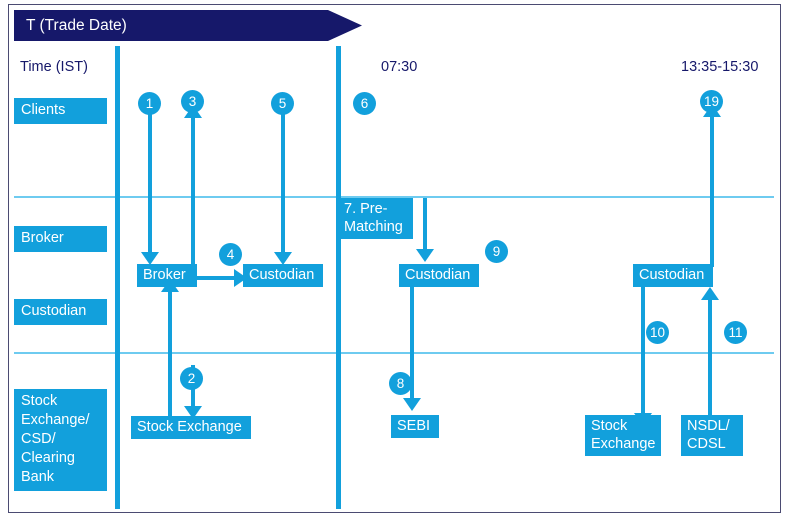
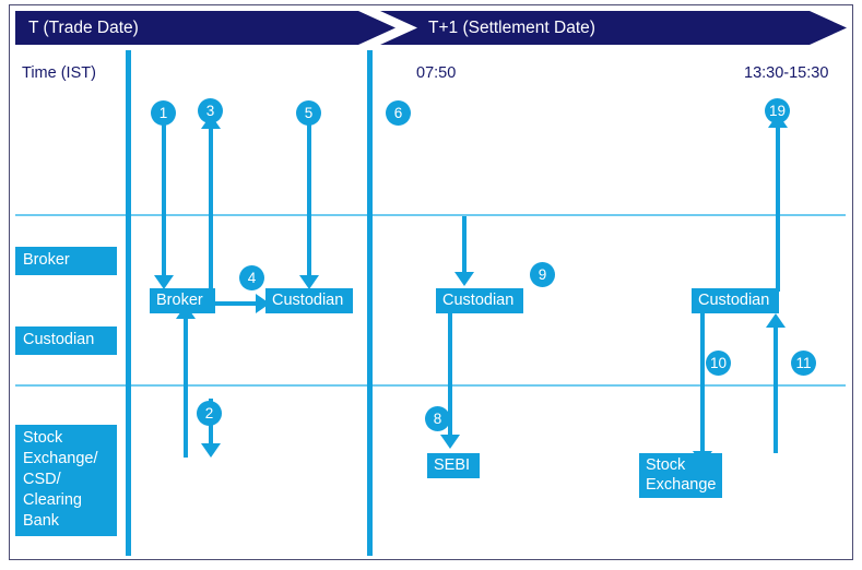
  T (Trade Date)
+ T+1 (Settlement Date)
  Time (IST)
- 07:30
+ 07:50
- 13:35-15:30
+ 13:30-15:30
- Clients
  Broker
  Custodian
  Stock
  Exchange/
  CSD/
  Clearing
  Bank
  1
  3
  5
  Broker
  4
  Custodian
  2
- Stock Exchange
  6
- 7. Pre-
- Matching
  Custodian
  9
  8
  SEBI
  19
  Custodian
  10
  11
  Stock
  Exchange
- NSDL/
- CDSL
